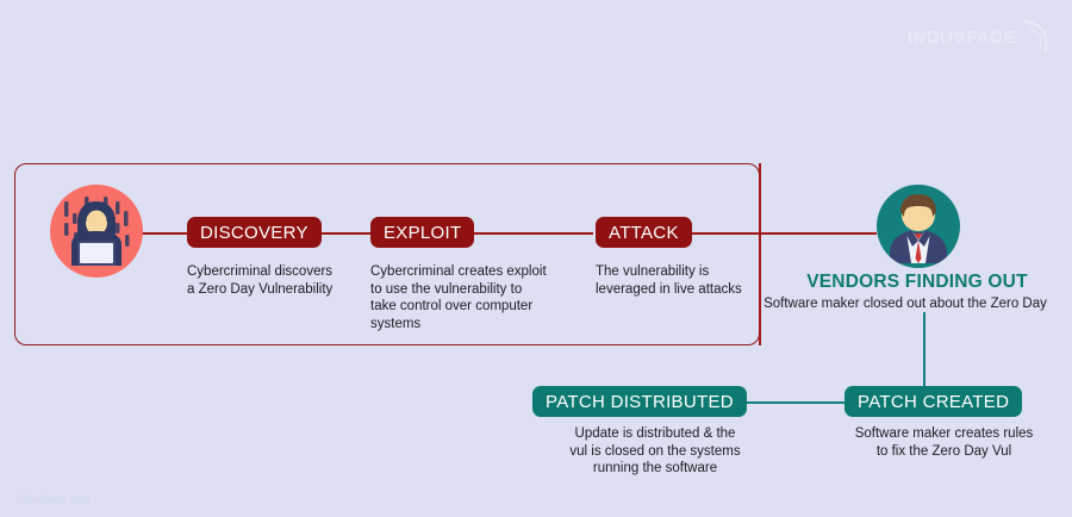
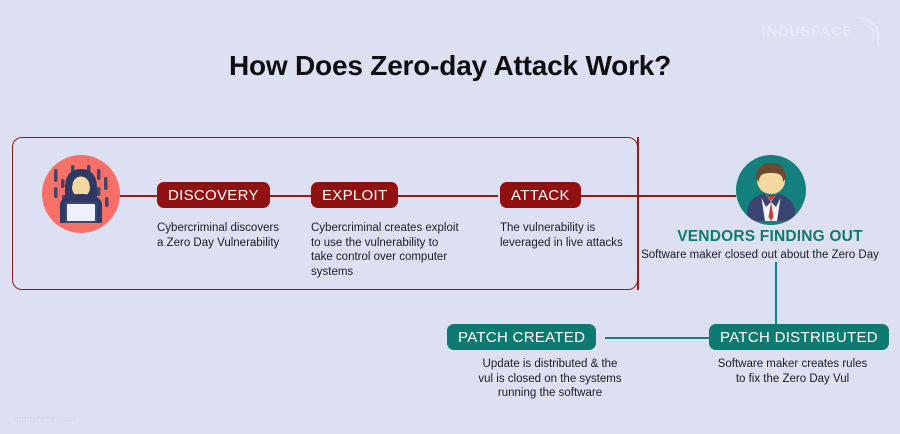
+ How Does Zero-day Attack Work?
  DISCOVERY
  Cybercriminal discovers
  a Zero Day Vulnerability
  EXPLOIT
  Cybercriminal creates exploit
  to use the vulnerability to
  take control over computer
  systems
  ATTACK
  The vulnerability is
  leveraged in live attacks
  VENDORS FINDING OUT
  Software maker closed out about the Zero Day
- PATCH CREATED
+ PATCH DISTRIBUTED
  Software maker creates rules
  to fix the Zero Day Vul
- PATCH DISTRIBUTED
+ PATCH CREATED
  Update is distributed & the
  vul is closed on the systems
  running the software
